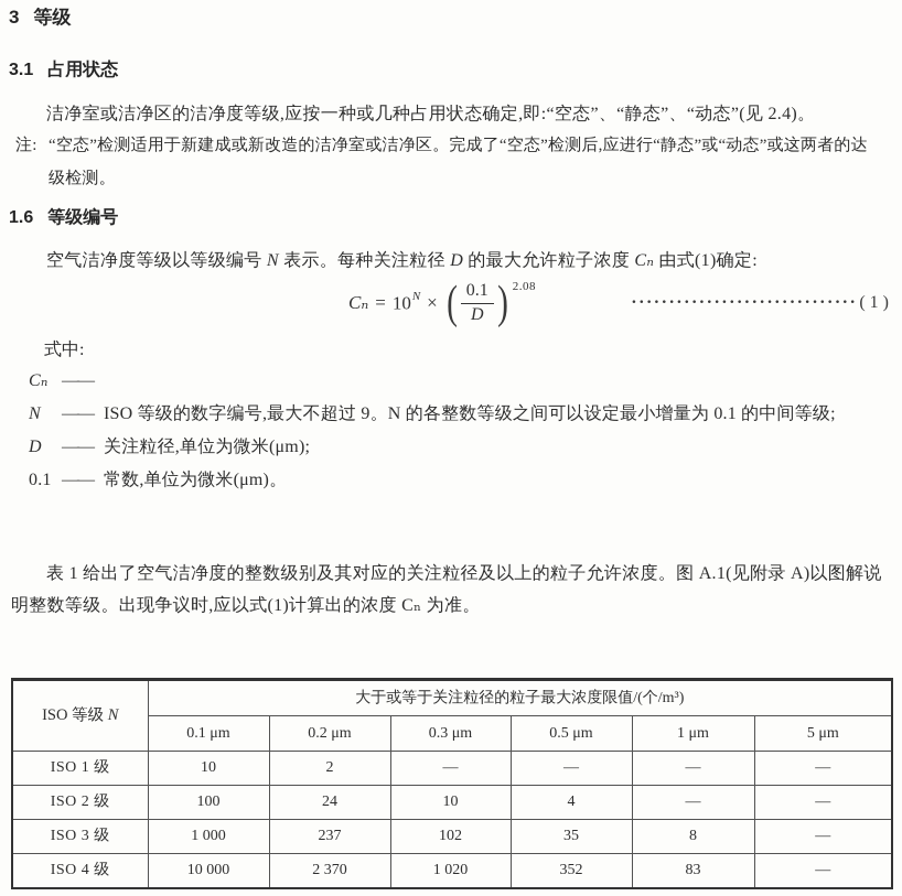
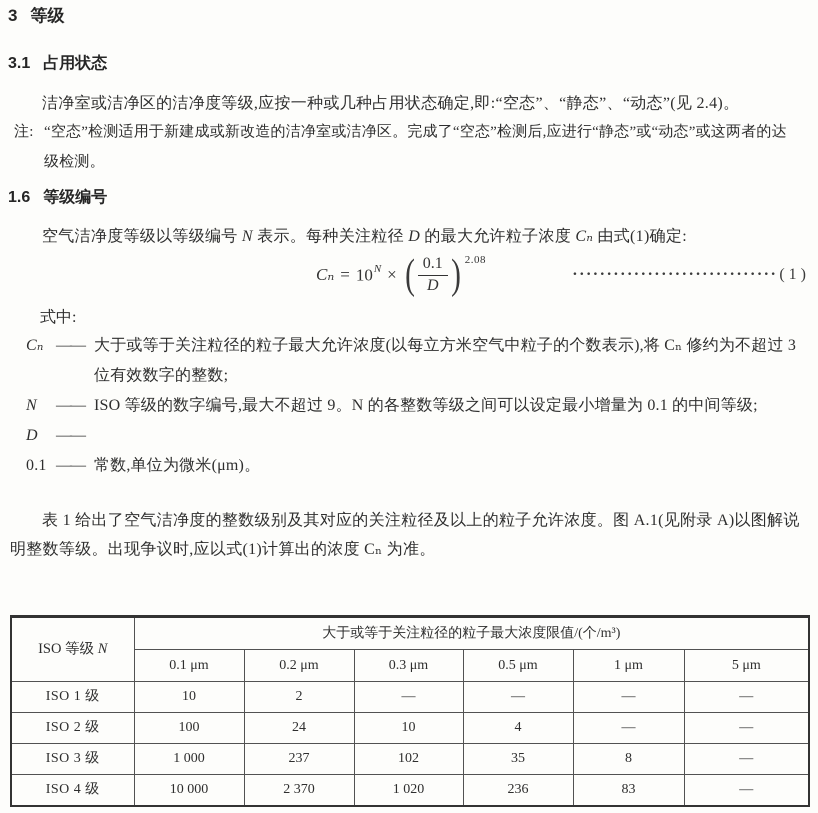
  3 等级
  3.1 占用状态
  洁净室或洁净区的洁净度等级,应按一种或几种占用状态确定,即:“空态”、“静态”、“动态”(见 2.4)。
  注:
  “空态”检测适用于新建成或新改造的洁净室或洁净区。完成了“空态”检测后,应进行“静态”或“动态”或这两者的达级检测。
  1.6 等级编号
  空气洁净度等级以等级编号 N 表示。每种关注粒径 D 的最大允许粒子浓度 Cₙ 由式(1)确定:
  Cₙ
  =
  10N
  ×
  (
  0.1
  D
  )
  2.08
  ······························( 1 )
  式中:
  Cₙ
  ——
+ 大于或等于关注粒径的粒子最大允许浓度(以每立方米空气中粒子的个数表示),将 Cₙ 修约为不超过 3 位有效数字的整数;
  N
  ——
  ISO 等级的数字编号,最大不超过 9。N 的各整数等级之间可以设定最小增量为 0.1 的中间等级;
  D
  ——
- 关注粒径,单位为微米(μm);
  0.1
  ——
  常数,单位为微米(μm)。
  表 1 给出了空气洁净度的整数级别及其对应的关注粒径及以上的粒子允许浓度。图 A.1(见附录 A)以图解说明整数等级。出现争议时,应以式(1)计算出的浓度 Cₙ 为准。
  ISO 等级 N	大于或等于关注粒径的粒子最大浓度限值/(个/m³)
  0.1 μm	0.2 μm	0.3 μm	0.5 μm	1 μm	5 μm
  ISO 1 级	10	2	—	—	—	—
  ISO 2 级	100	24	10	4	—	—
  ISO 3 级	1 000	237	102	35	8	—
- ISO 4 级	10 000	2 370	1 020	352	83	—
+ ISO 4 级	10 000	2 370	1 020	236	83	—
